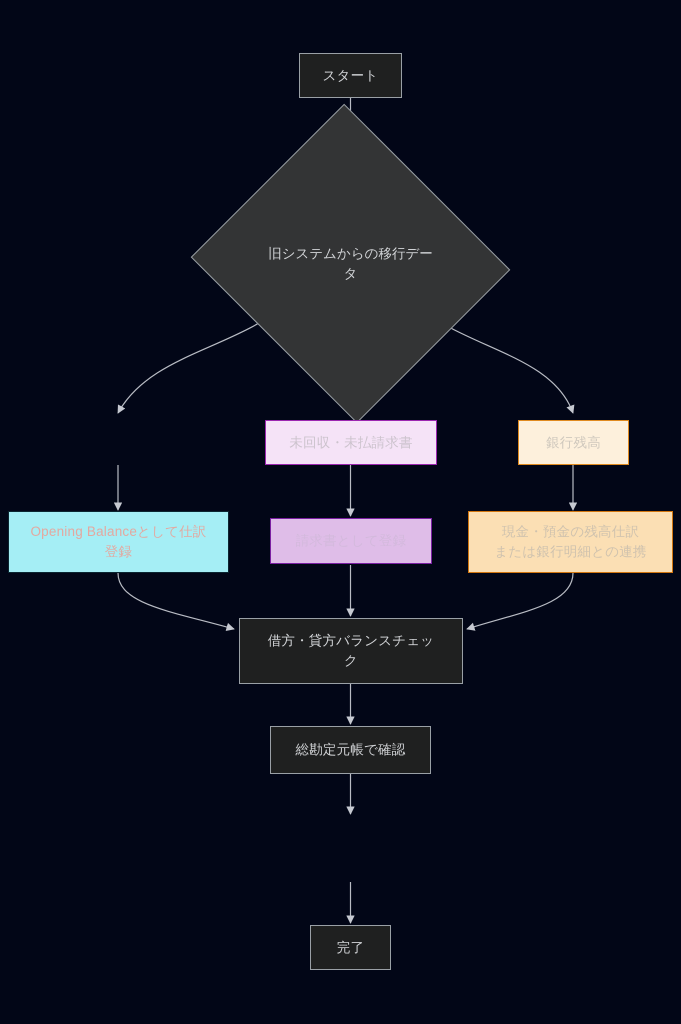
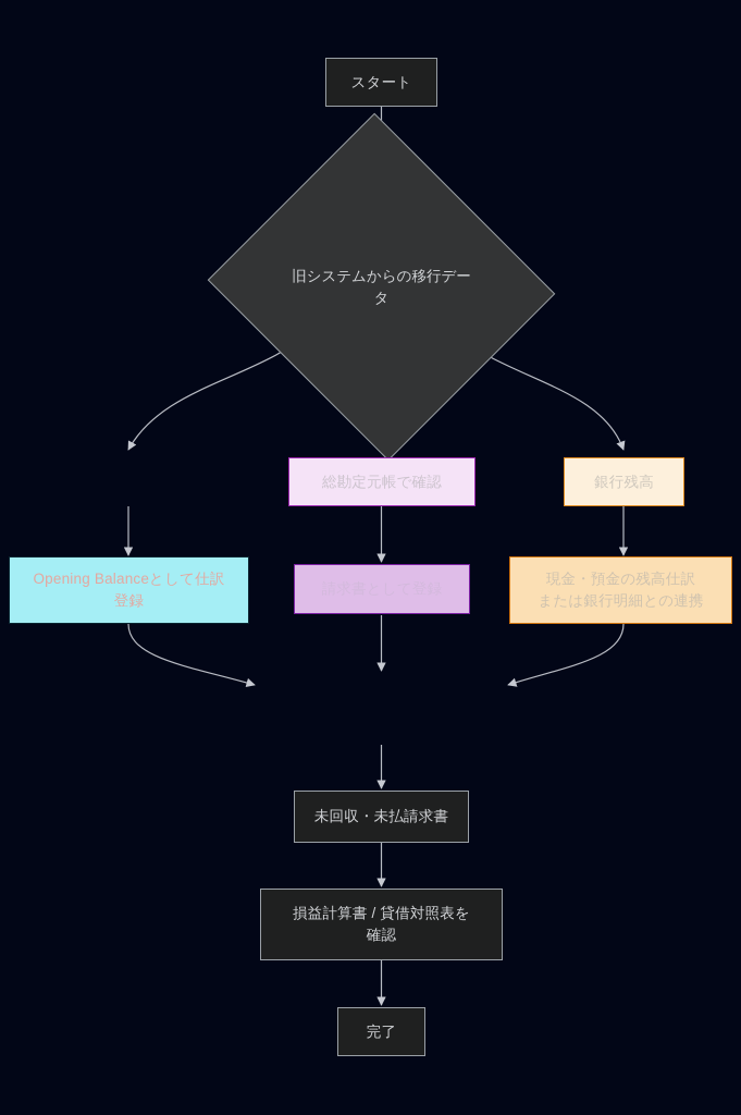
  スタート
  旧システムからの移行デー
  タ
- 未回収・未払請求書
+ 総勘定元帳で確認
  銀行残高
  Opening Balanceとして仕訳
  登録
  現金・預金の残高仕訳
  または銀行明細との連携
- 借方・貸方バランスチェッ
- ク
- 総勘定元帳で確認
+ 未回収・未払請求書
+ 損益計算書 / 貸借対照表を
+ 確認
  完了
